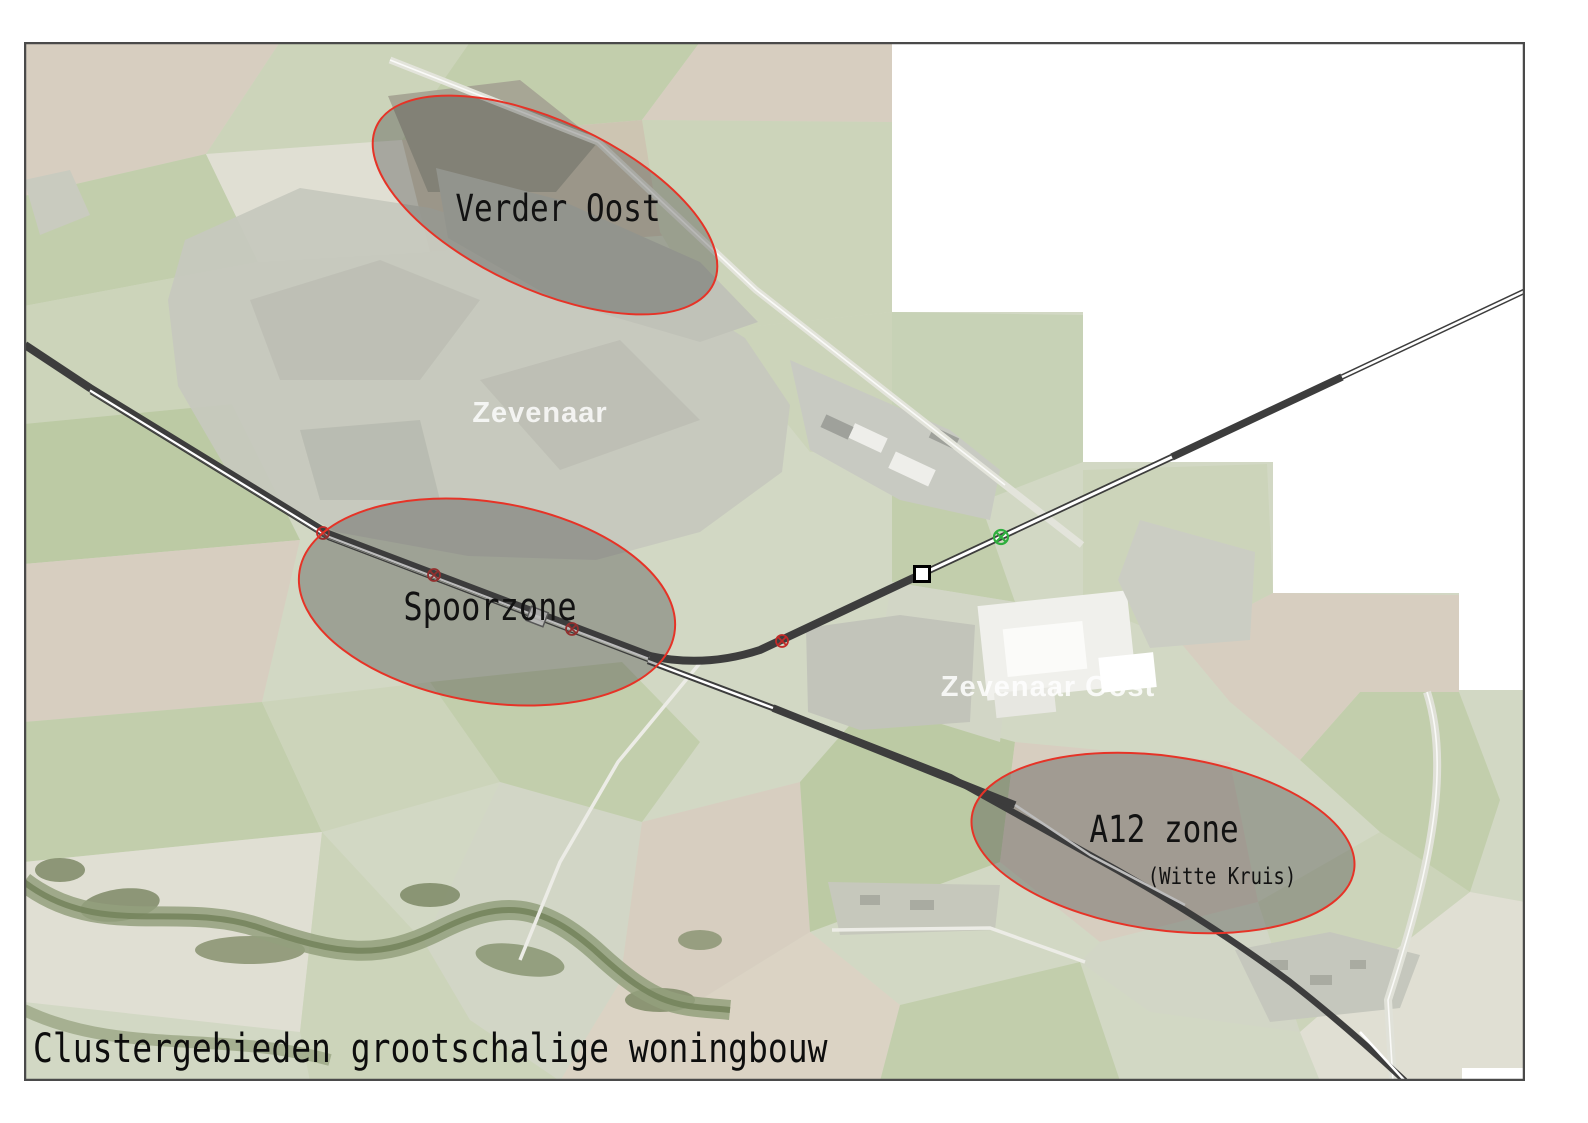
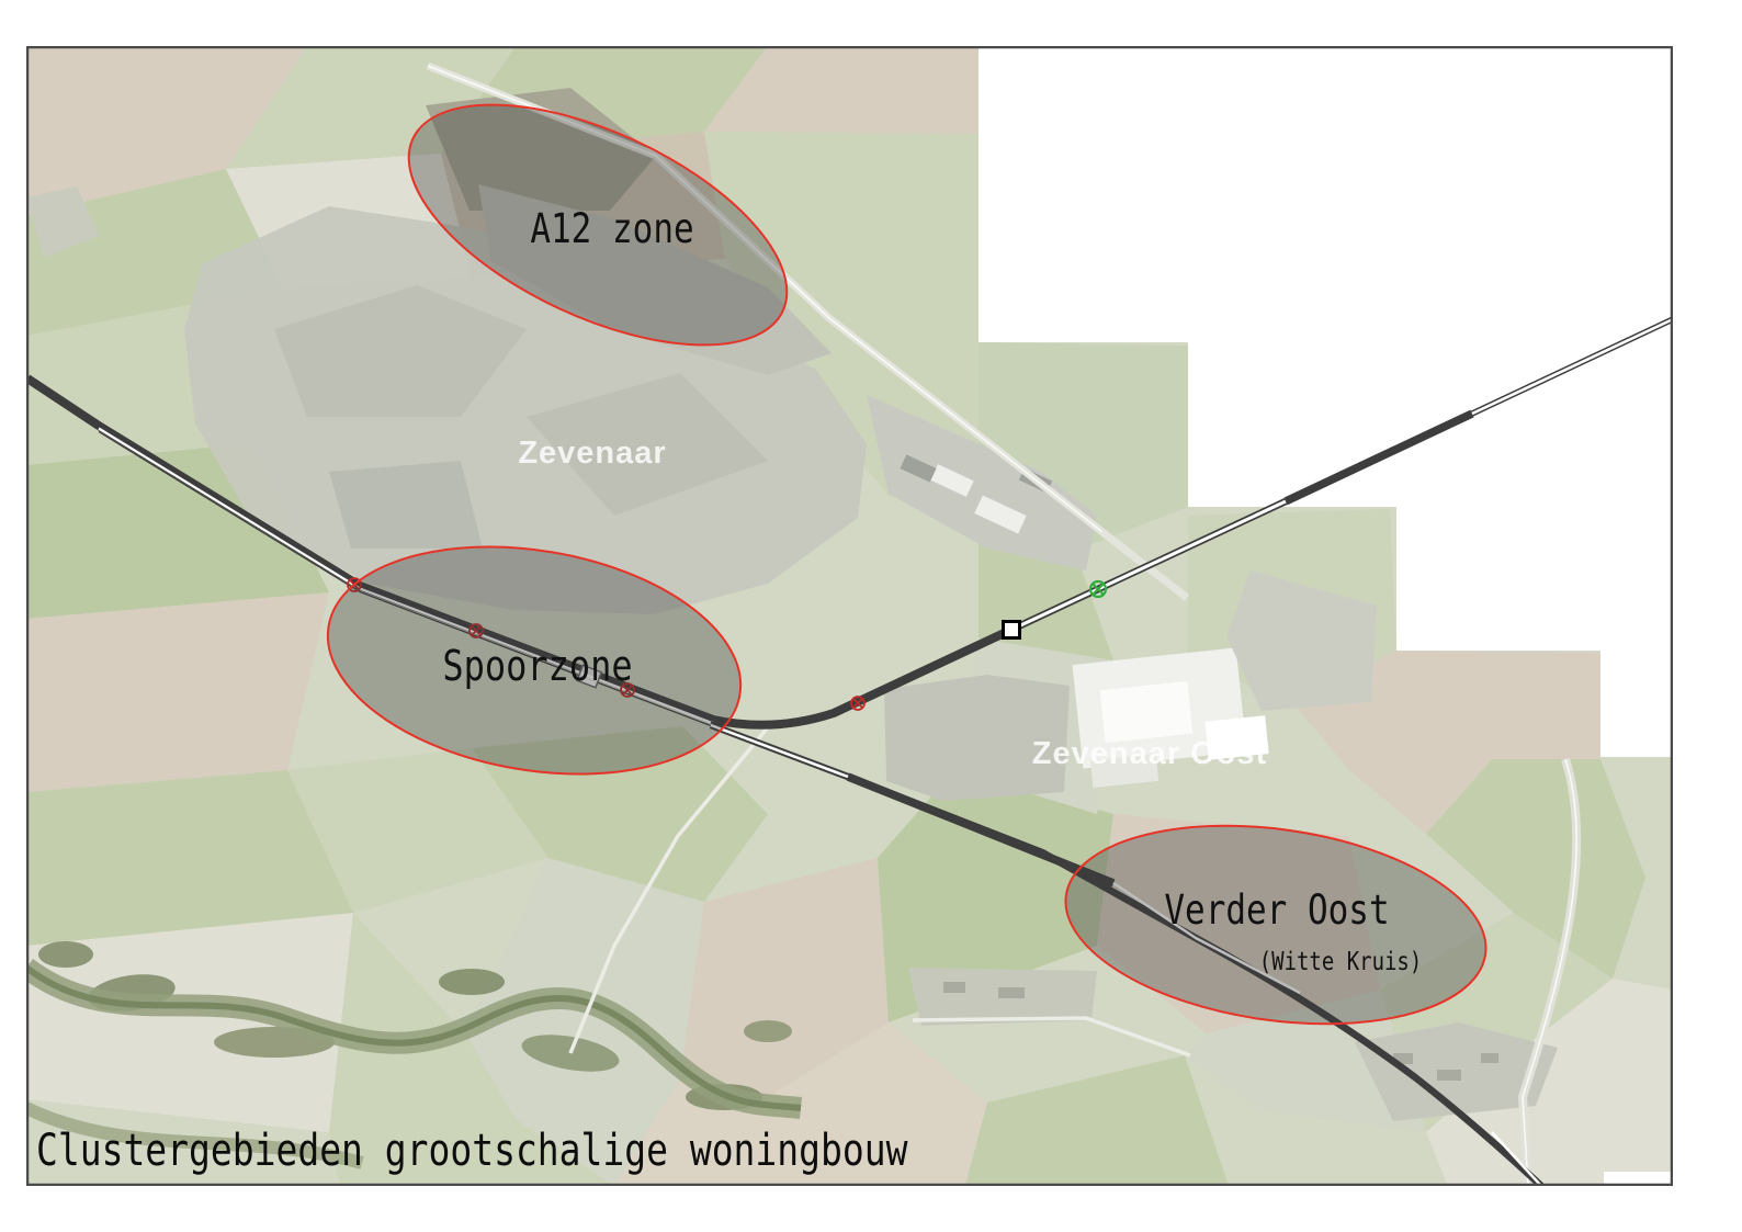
  Zevenaar
  Zevenaar Oost
- Verder Oost
+ A12 zone
  Spoorzone
- A12 zone
+ Verder Oost
  (Witte Kruis)
  Clustergebieden grootschalige woningbouw
